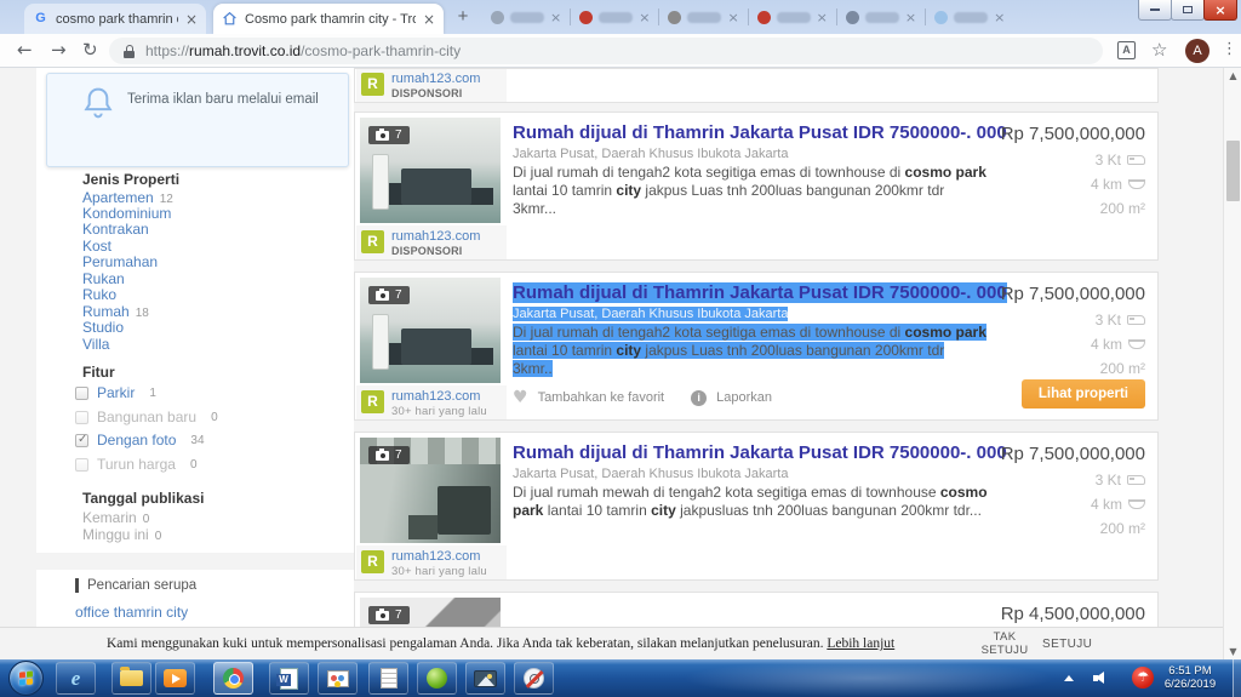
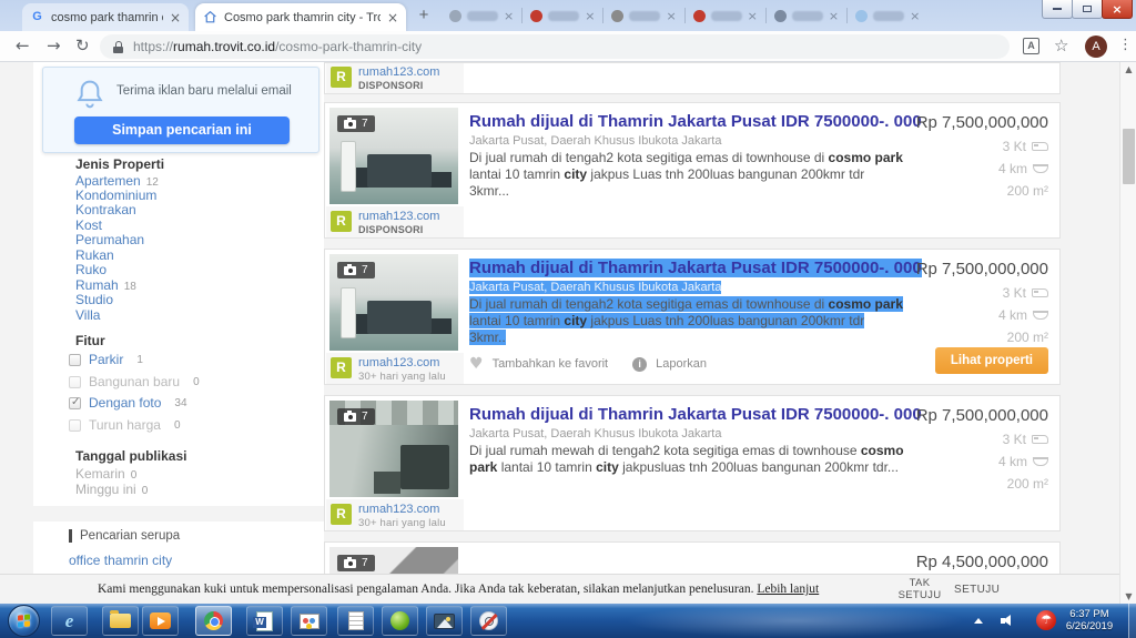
  G
  ×
  Cosmo park thamrin city - Tr
  ×
  +
  ×
  ×
  ×
  ×
  ×
  ×
  ×
  ←
  →
  ↻
  https://rumah.trovit.co.id/cosmo-park-thamrin-city
  A
  ☆
  A
  ⋮
  Terima iklan baru melalui email
+ Simpan pencarian ini
  Jenis Properti
  Apartemen 12
  Kondominium
  Kontrakan
  Kost
  Perumahan
  Rukan
  Ruko
  Rumah 18
  Studio
  Villa
  Fitur
  Parkir
  1
  Bangunan baru
  0
  Dengan foto
  34
  Turun harga
  0
  Tanggal publikasi
  Kemarin 0
  Minggu ini 0
  Pencarian serupa
  office thamrin city
  R
  rumah123.com
  DISPONSORI
  7
  Rumah dijual di Thamrin Jakarta Pusat IDR 7500000-. 000
  Jakarta Pusat, Daerah Khusus Ibukota Jakarta
  Di jual rumah di tengah2 kota segitiga emas di townhouse di cosmo park lantai 10 tamrin city jakpus Luas tnh 200luas bangunan 200kmr tdr 3kmr...
  Rp 7,500,000,000
  3 Kt
  4 km
  200 m²
  R
  rumah123.com
  DISPONSORI
  7
  Rumah dijual di Thamrin Jakarta Pusat IDR 7500000-. 000
  Jakarta Pusat, Daerah Khusus Ibukota Jakarta
  Di jual rumah di tengah2 kota segitiga emas di townhouse di cosmo park lantai 10 tamrin city jakpus Luas tnh 200luas bangunan 200kmr tdr 3kmr..
  Rp 7,500,000,000
  3 Kt
  4 km
  200 m²
  R
  rumah123.com
  30+ hari yang lalu
  ♥
  Tambahkan ke favorit
  Laporkan
  Lihat properti
  7
  Rumah dijual di Thamrin Jakarta Pusat IDR 7500000-. 000
  Jakarta Pusat, Daerah Khusus Ibukota Jakarta
  Di jual rumah mewah di tengah2 kota segitiga emas di townhouse cosmo park lantai 10 tamrin city jakpusluas tnh 200luas bangunan 200kmr tdr...
  Rp 7,500,000,000
  3 Kt
  4 km
  200 m²
  R
  rumah123.com
  30+ hari yang lalu
  7
  Rp 4,500,000,000
  ▲
  ▼
  Kami menggunakan kuki untuk mempersonalisasi pengalaman Anda. Jika Anda tak keberatan, silakan melanjutkan penelusuran. Lebih lanjut
  TAK SETUJU
  SETUJU
  e
  ☂
- 6:51 PM
+ 6:37 PM
  6/26/2019
